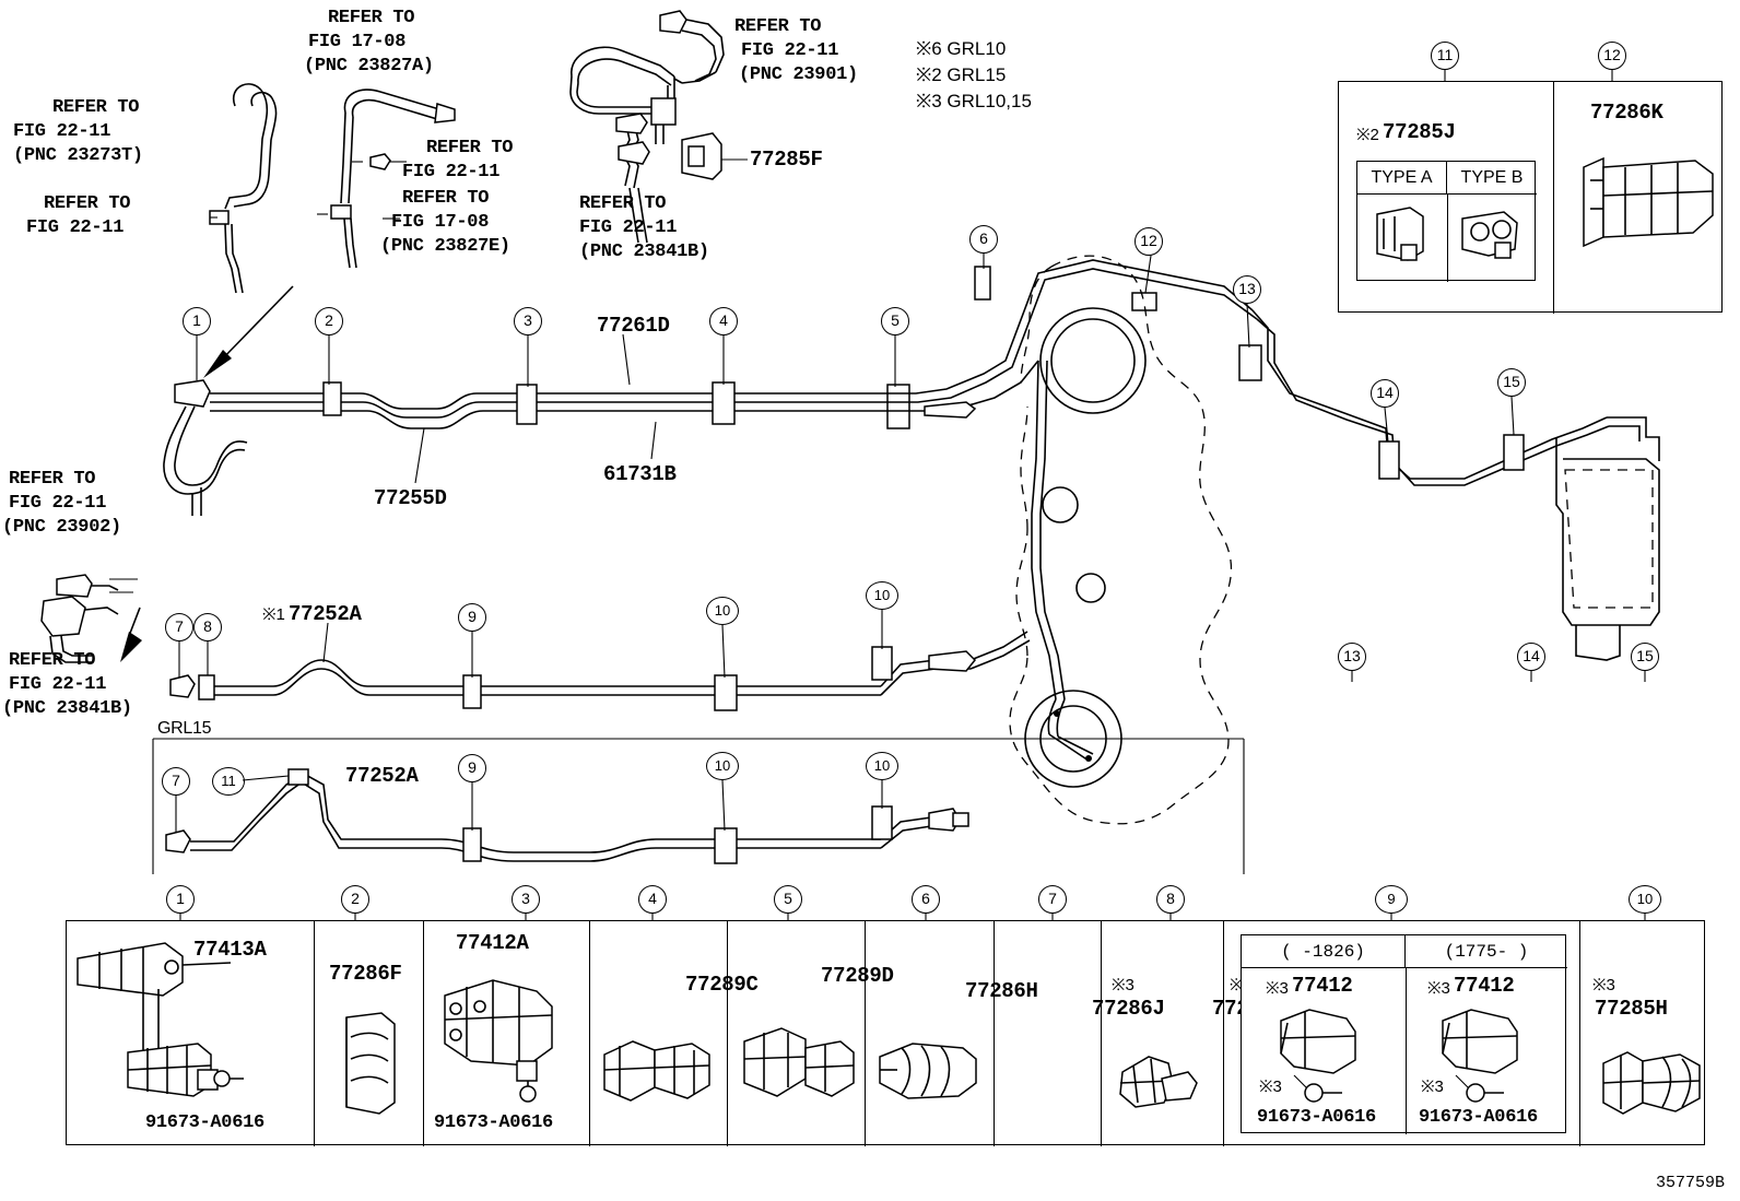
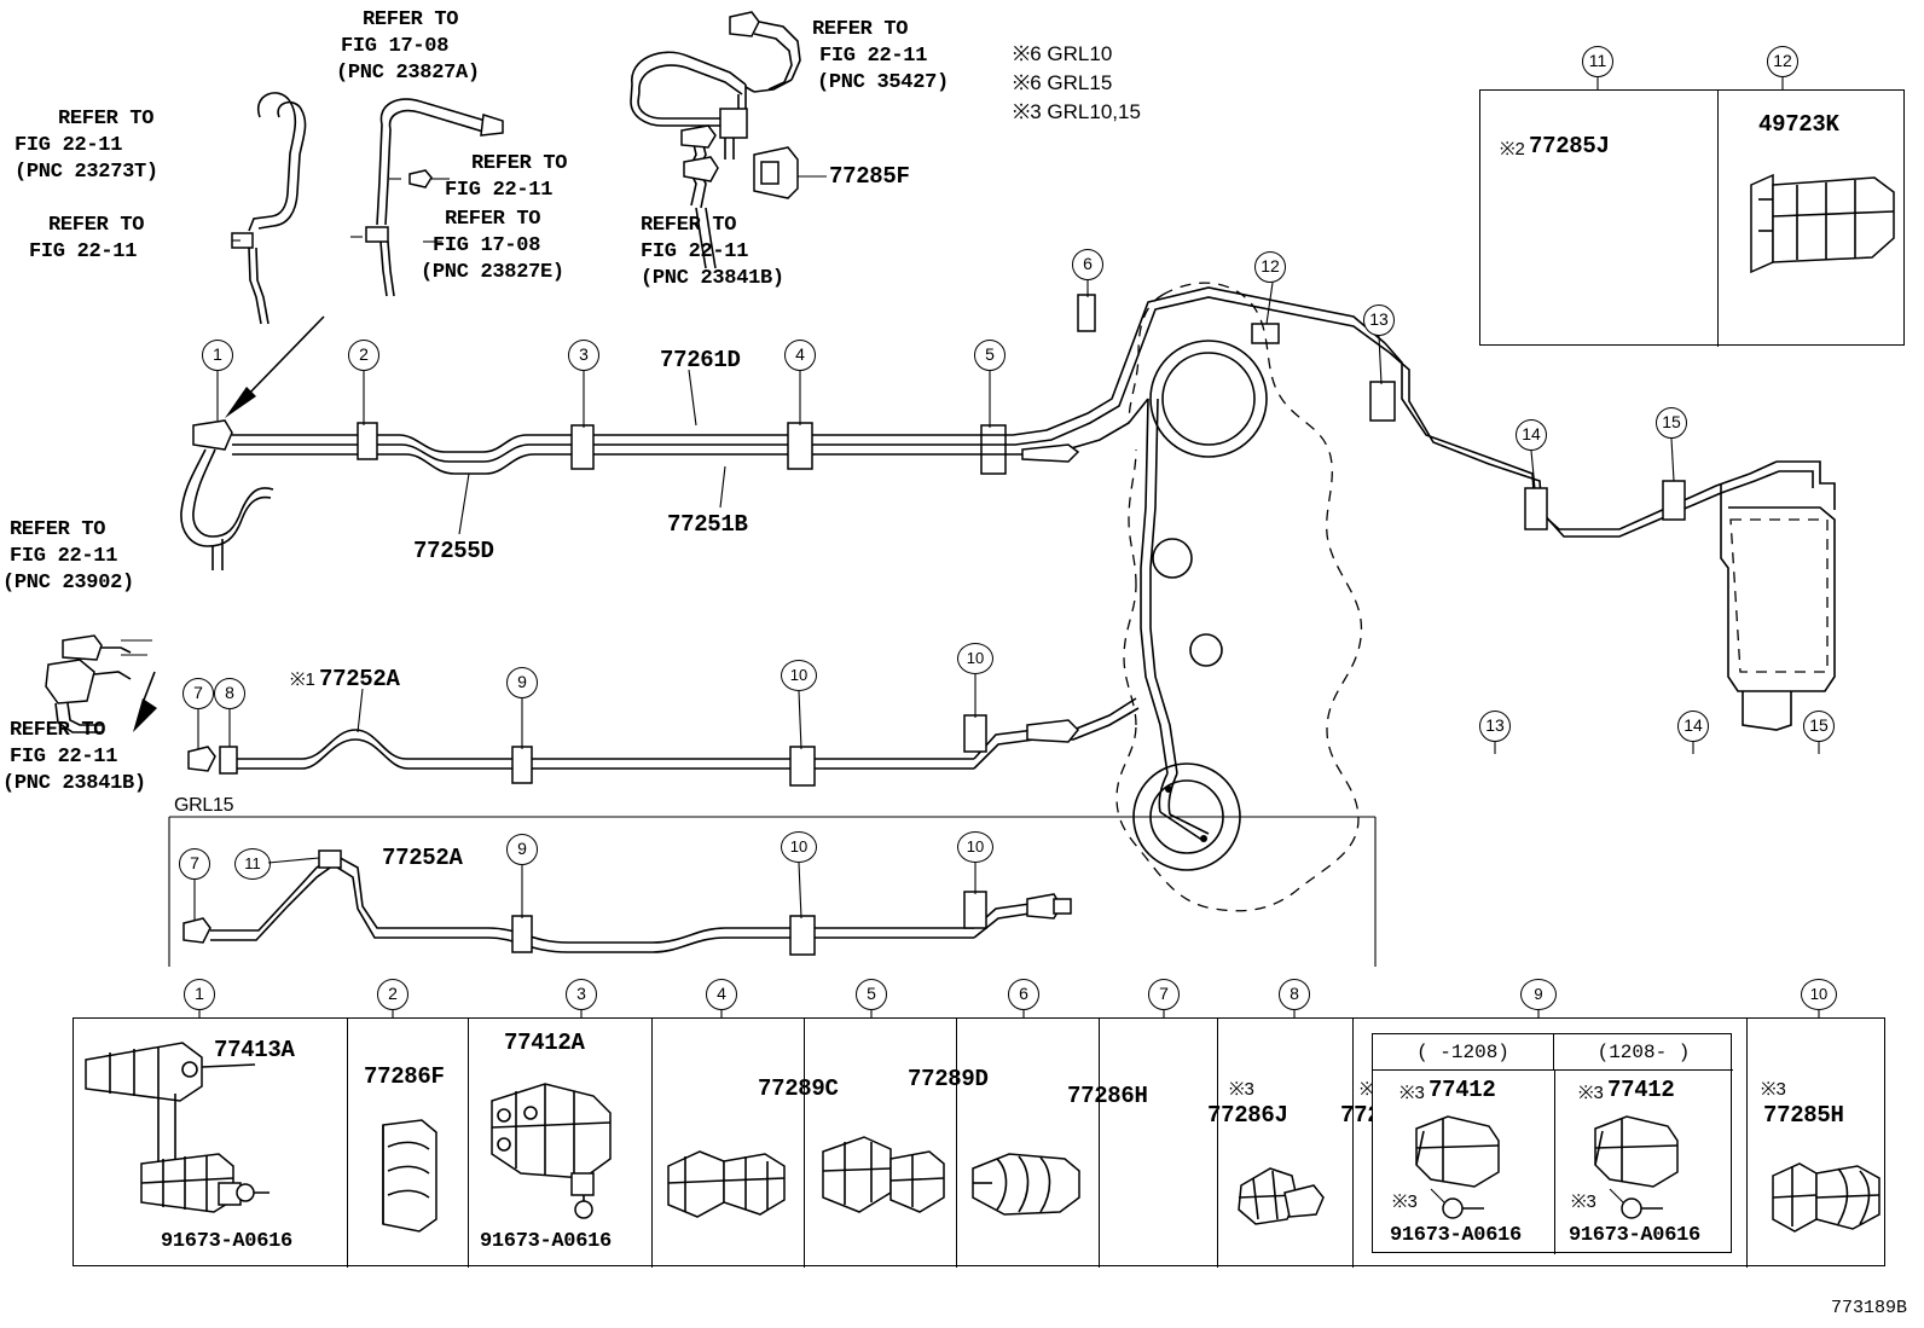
  REFER TO
  FIG 22-11
  (PNC 23273T)
  REFER TO
  FIG 22-11
  REFER TO
  FIG 17-08
  (PNC 23827A)
  REFER TO
  FIG 22-11
  REFER TO
  FIG 17-08
  (PNC 23827E)
  REFER TO
  FIG 22-11
  (PNC 23841B)
  REFER TO
  FIG 22-11
- (PNC 23901)
+ (PNC 35427)
  REFER TO
  FIG 22-11
  (PNC 23902)
  REFER TO
  FIG 22-11
  (PNC 23841B)
  ※6 GRL10
- ※2 GRL15
+ ※6 GRL15
  ※3 GRL10,15
  77285F
  77261D
  77255D
- 61731B
+ 77251B
  ※1
  77252A
  77252A
  GRL15
  1
  2
  3
  4
  5
  6
  7
  8
  9
  10
  10
  11
  12
  13
  14
  15
  7
  9
  10
  10
  11
  12
  ※2
  77285J
- TYPE A
- TYPE B
- 77286K
+ 49723K
  13
  14
  15
  1
  2
  3
  4
  5
  6
  7
  8
  9
  10
  77413A
  91673-A0616
  77286F
  77412A
  91673-A0616
  77289C
  77289D
  77286H
  ※3
  77286J
- ( -1826)
+ ( -1208)
- (1775- )
+ (1208- )
  ※3
  77412
  ※3
  77412
  ※3
  ※3
  91673-A0616
  91673-A0616
  ※3
  77285H
- 357759B
+ 773189B
